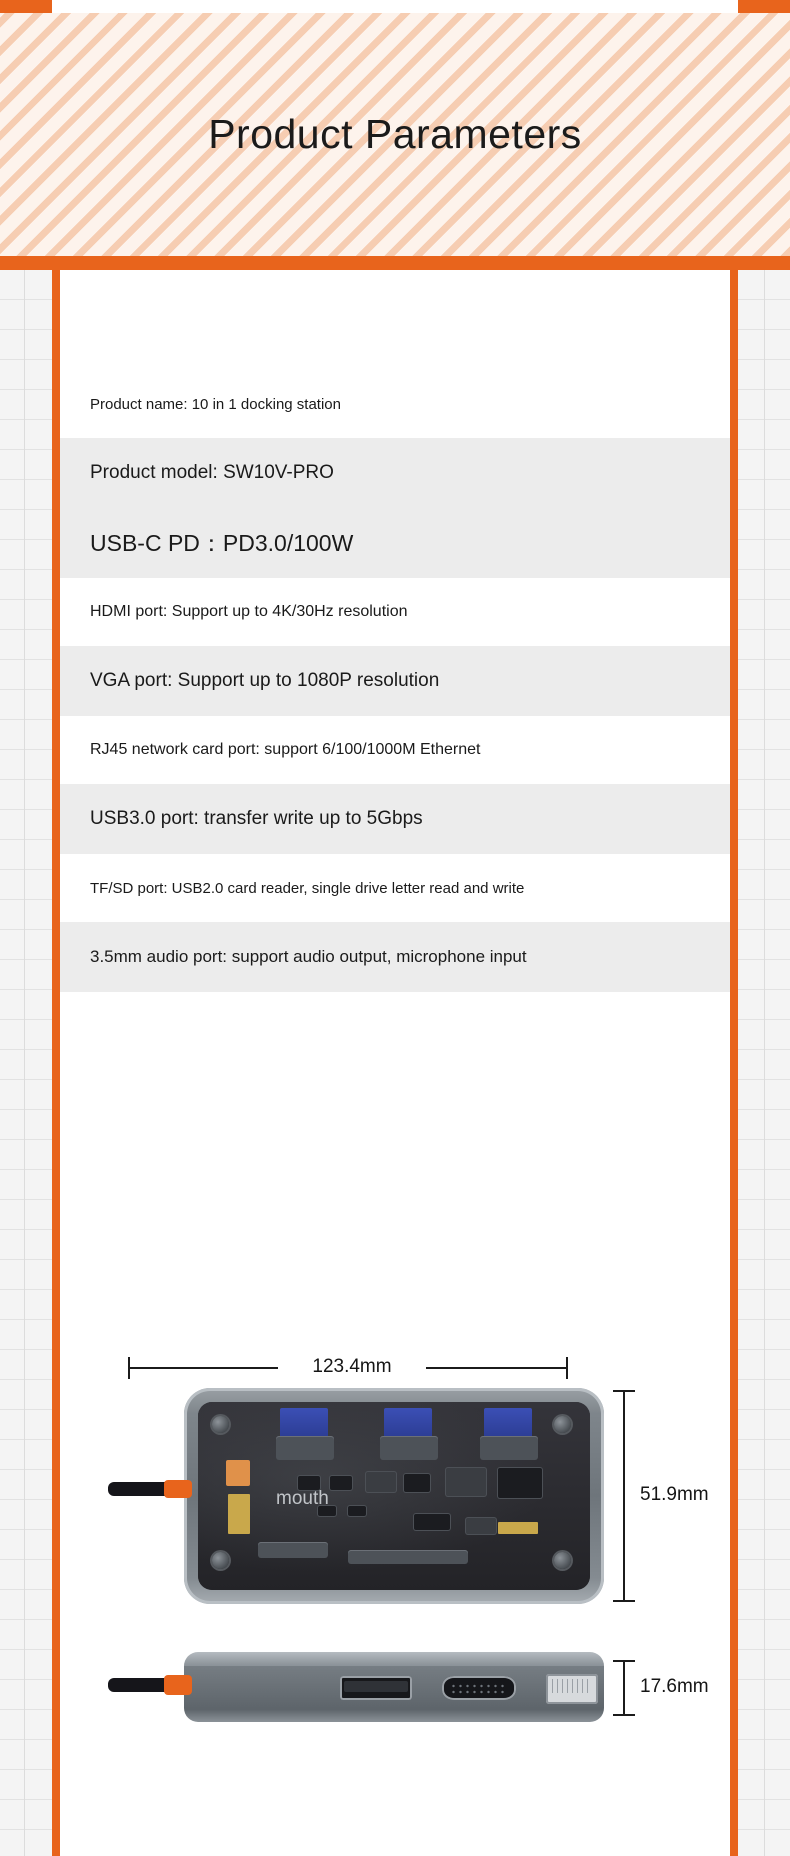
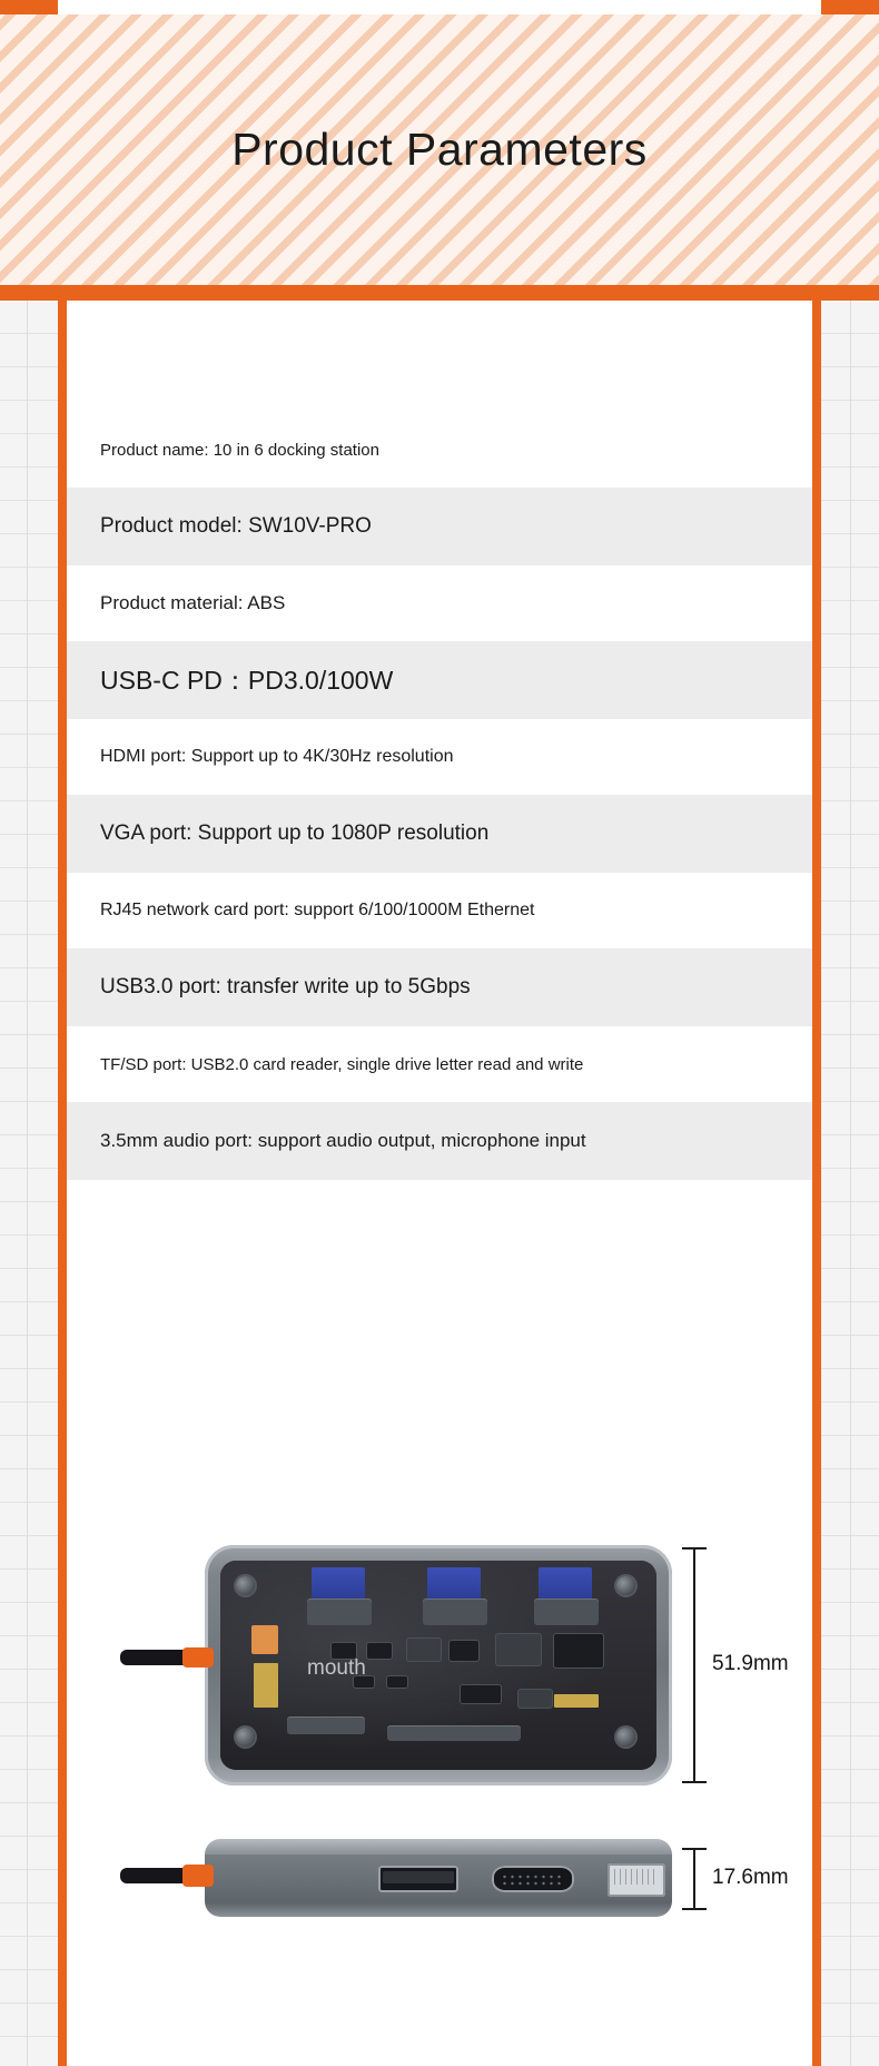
  Product Parameters
- Product name: 10 in 1 docking station
+ Product name: 10 in 6 docking station
  Product model: SW10V-PRO
+ Product material: ABS
  USB-C PD：PD3.0/100W
  HDMI port: Support up to 4K/30Hz resolution
  VGA port: Support up to 1080P resolution
  RJ45 network card port: support 6/100/1000M Ethernet
  USB3.0 port: transfer write up to 5Gbps
  TF/SD port: USB2.0 card reader, single drive letter read and write
  3.5mm audio port: support audio output, microphone input
- 123.4mm
  mouth
  51.9mm
  17.6mm
